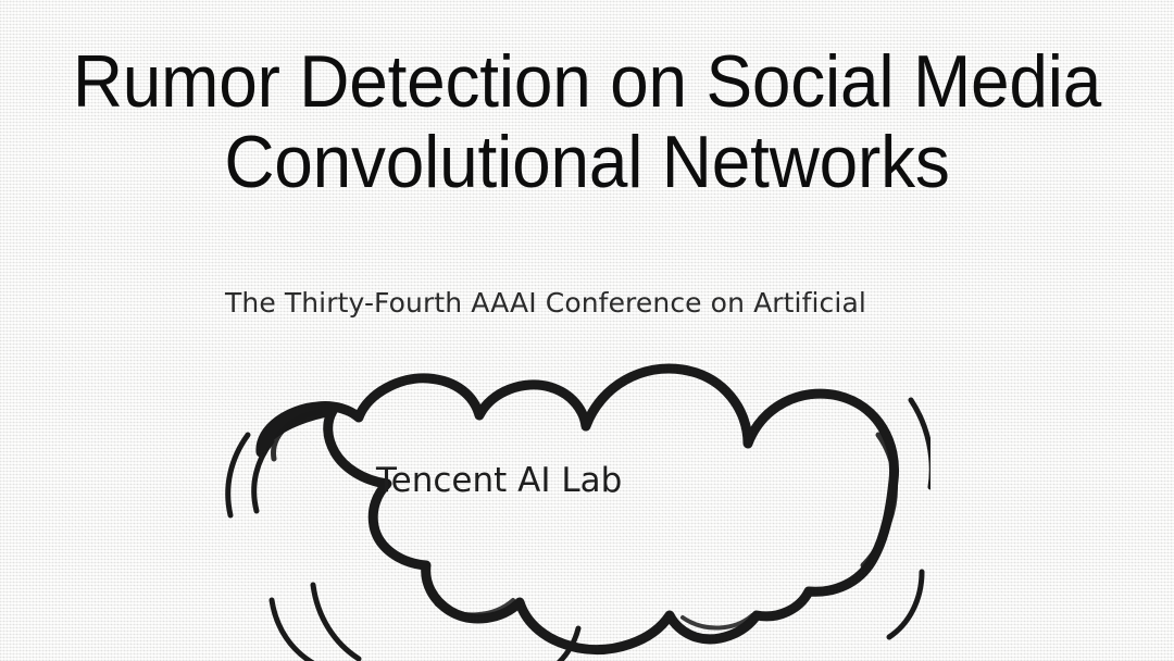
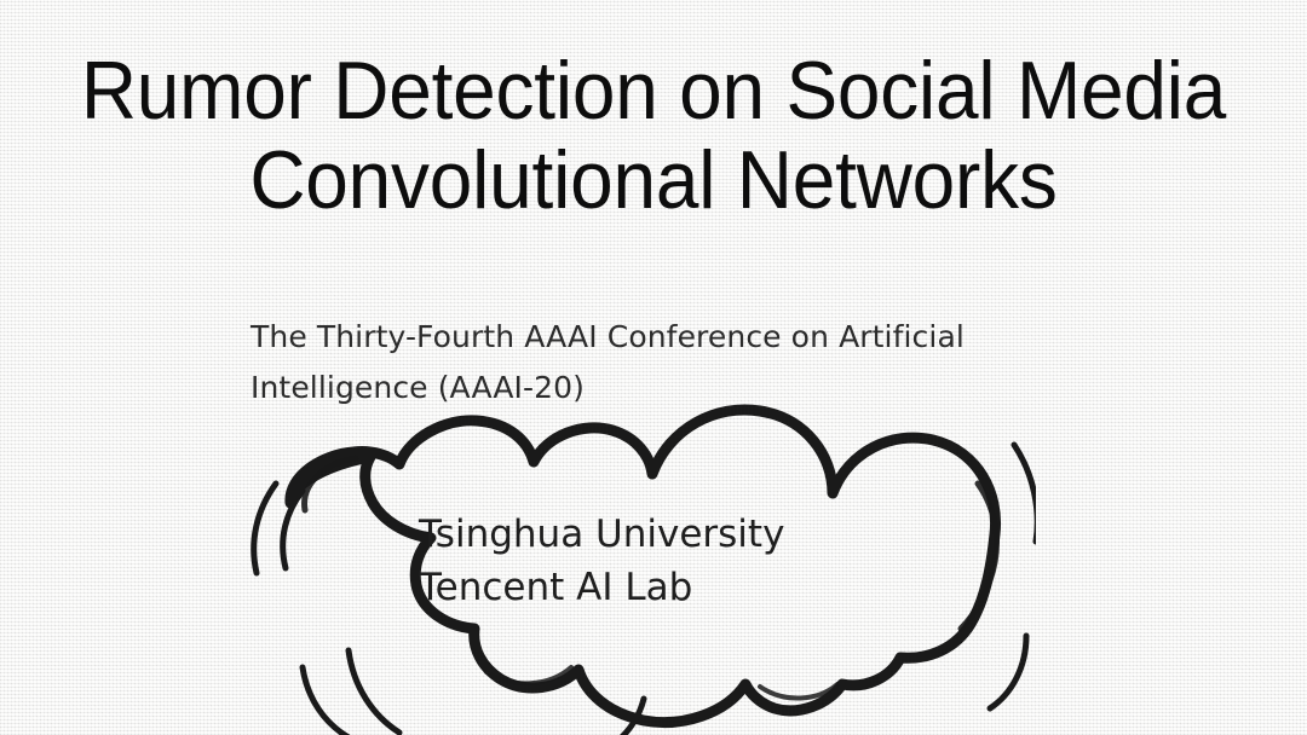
  Rumor Detection on Social Media
  Convolutional Networks
  The Thirty-Fourth AAAI Conference on Artificial
+ Intelligence (AAAI-20)
+ Tsinghua University
  Tencent AI Lab
